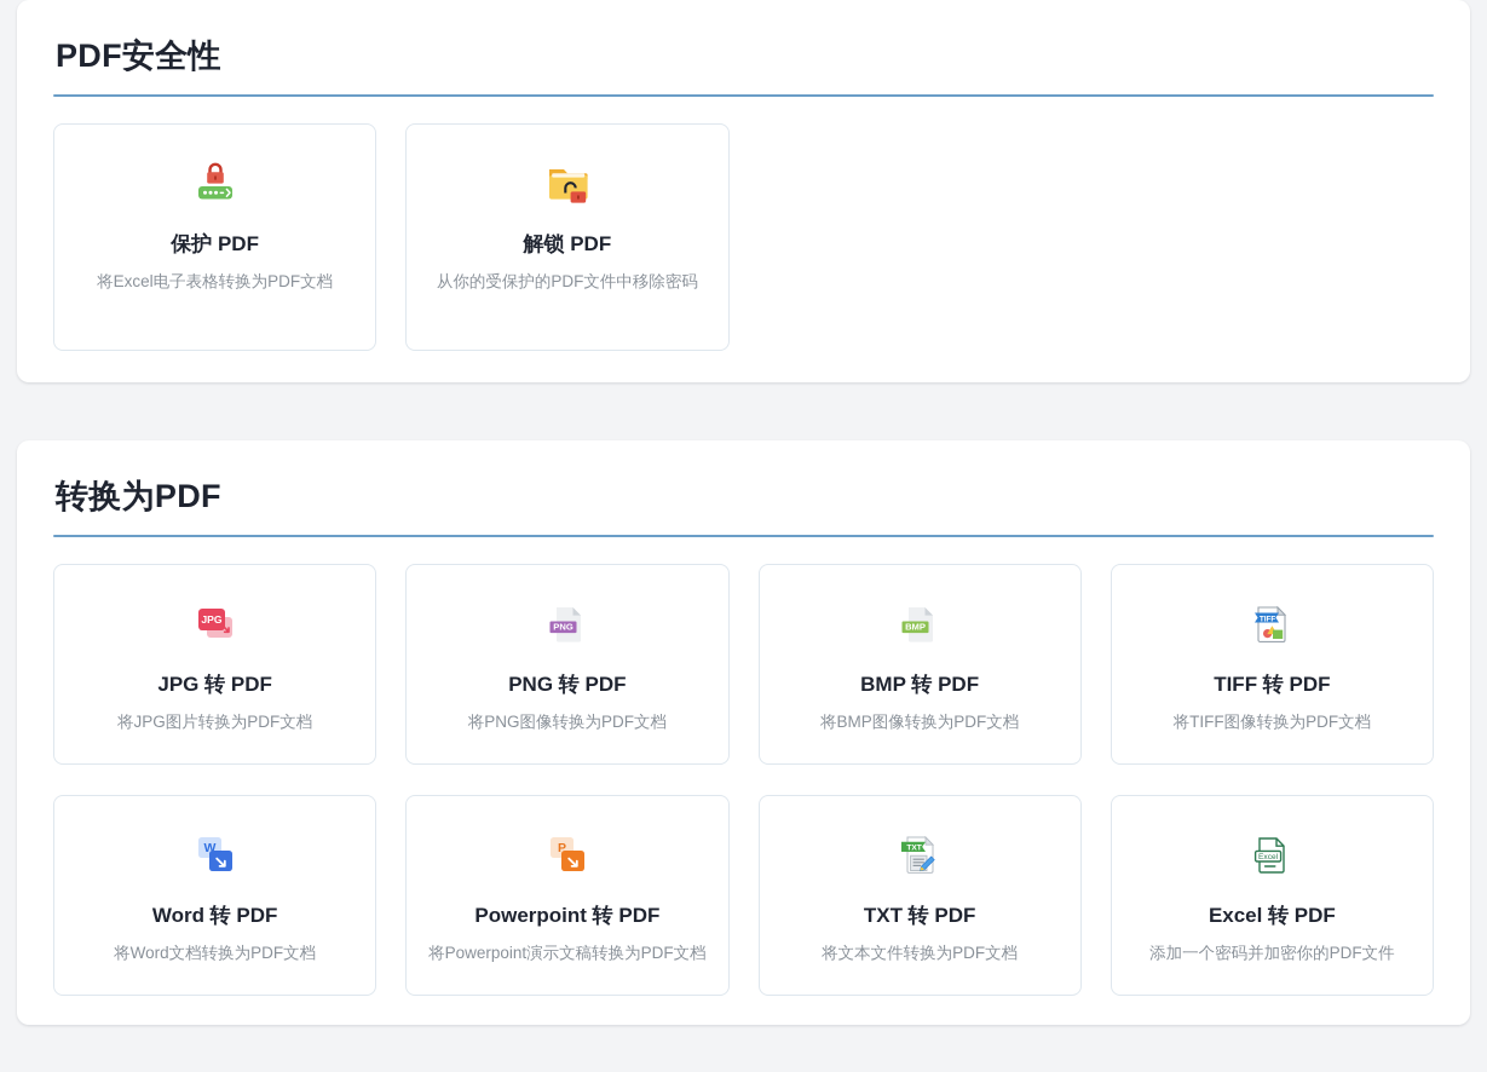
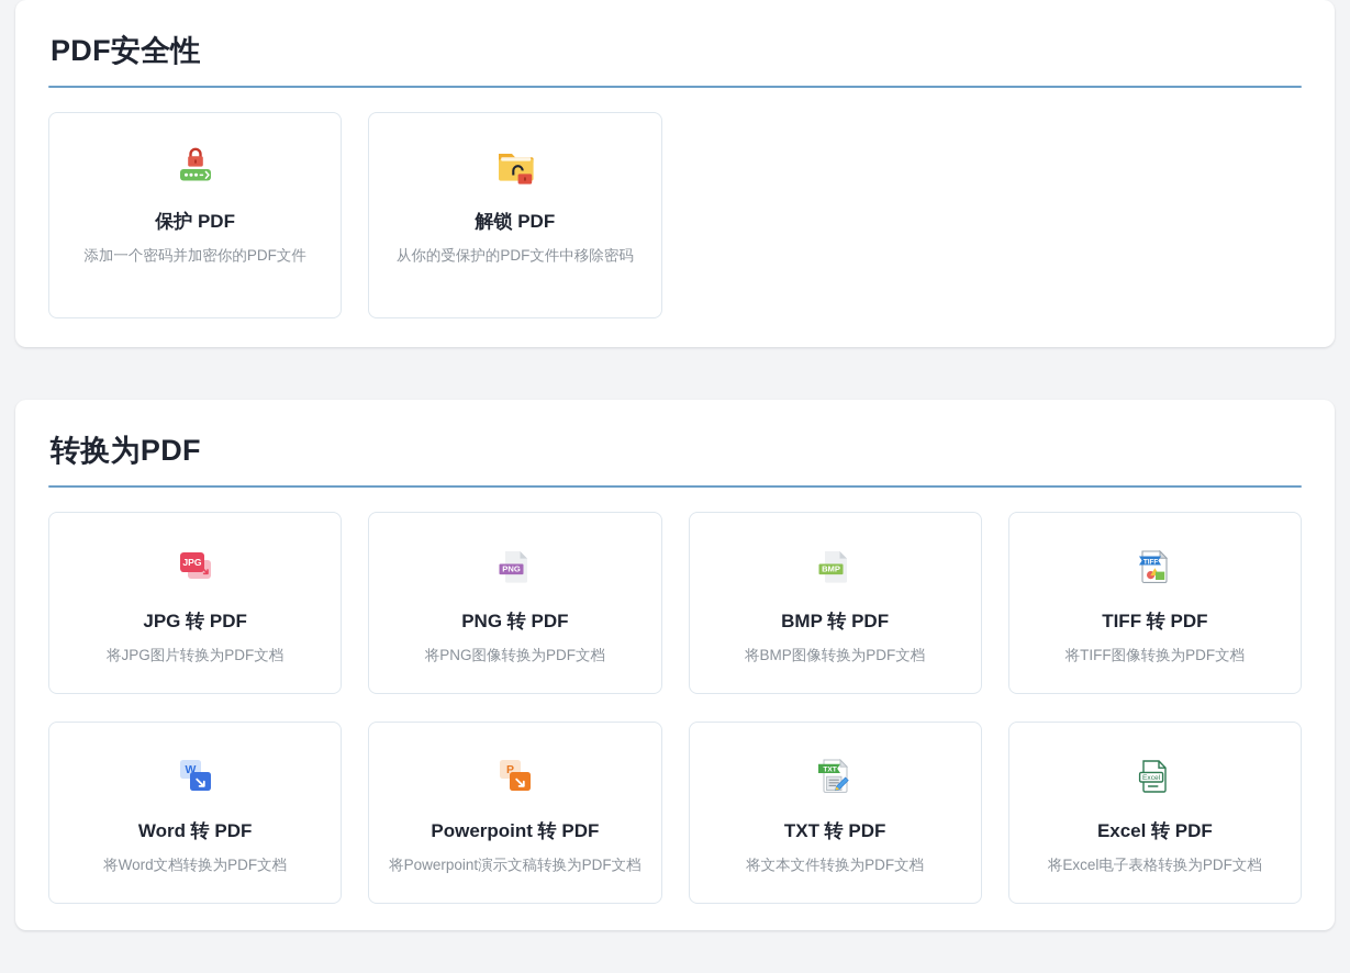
  PDF安全性
  保护 PDF
- 将Excel电子表格转换为PDF文档
+ 添加一个密码并加密你的PDF文件
  解锁 PDF
  从你的受保护的PDF文件中移除密码
  转换为PDF
  JPG
  JPG 转 PDF
  将JPG图片转换为PDF文档
  PNG
  PNG 转 PDF
  将PNG图像转换为PDF文档
  BMP
  BMP 转 PDF
  将BMP图像转换为PDF文档
  TIFF 转 PDF
  将TIFF图像转换为PDF文档
  W
  Word 转 PDF
  将Word文档转换为PDF文档
  P
  Powerpoint 转 PDF
  将Powerpoint演示文稿转换为PDF文档
  TXT 转 PDF
  将文本文件转换为PDF文档
  Excel 转 PDF
- 添加一个密码并加密你的PDF文件
+ 将Excel电子表格转换为PDF文档
